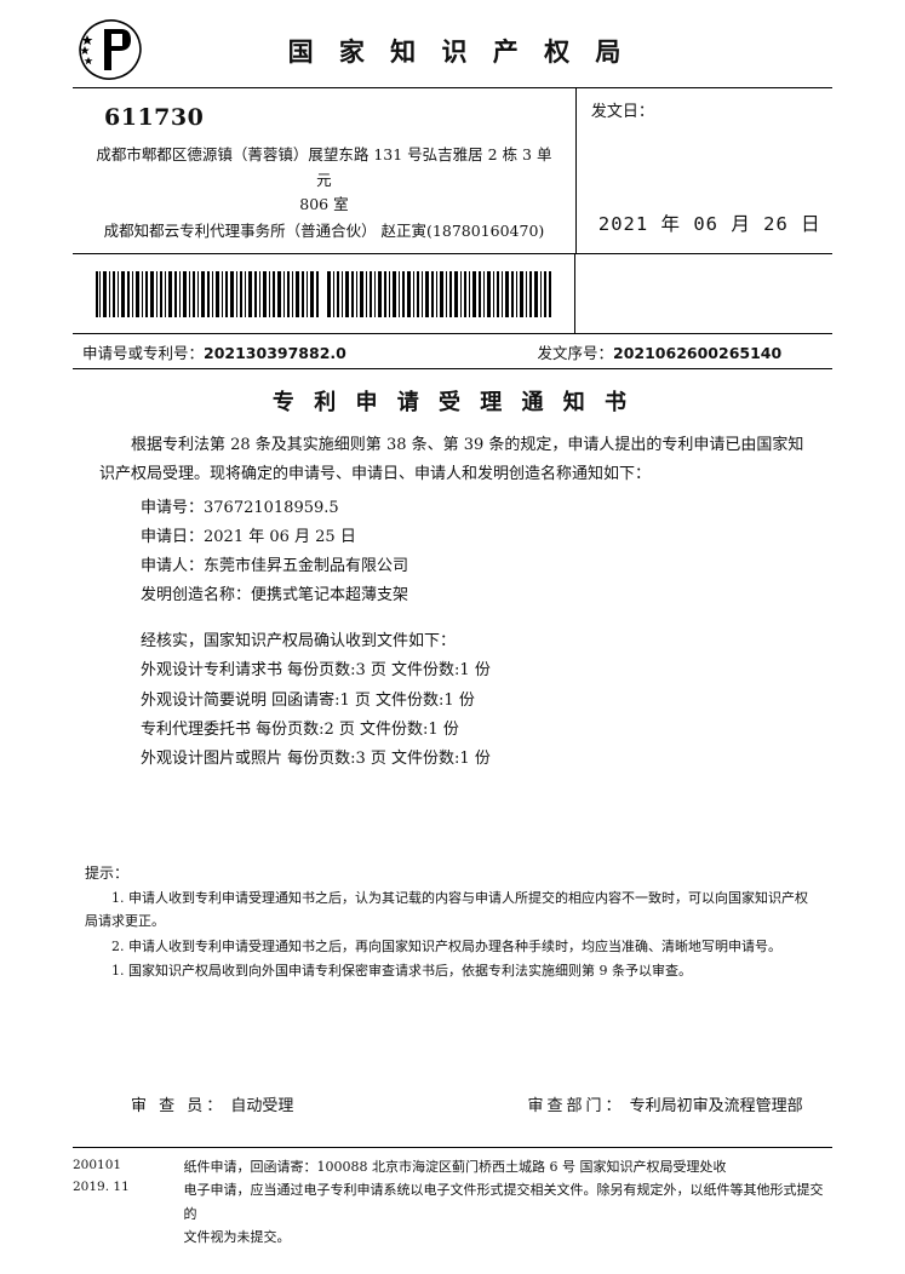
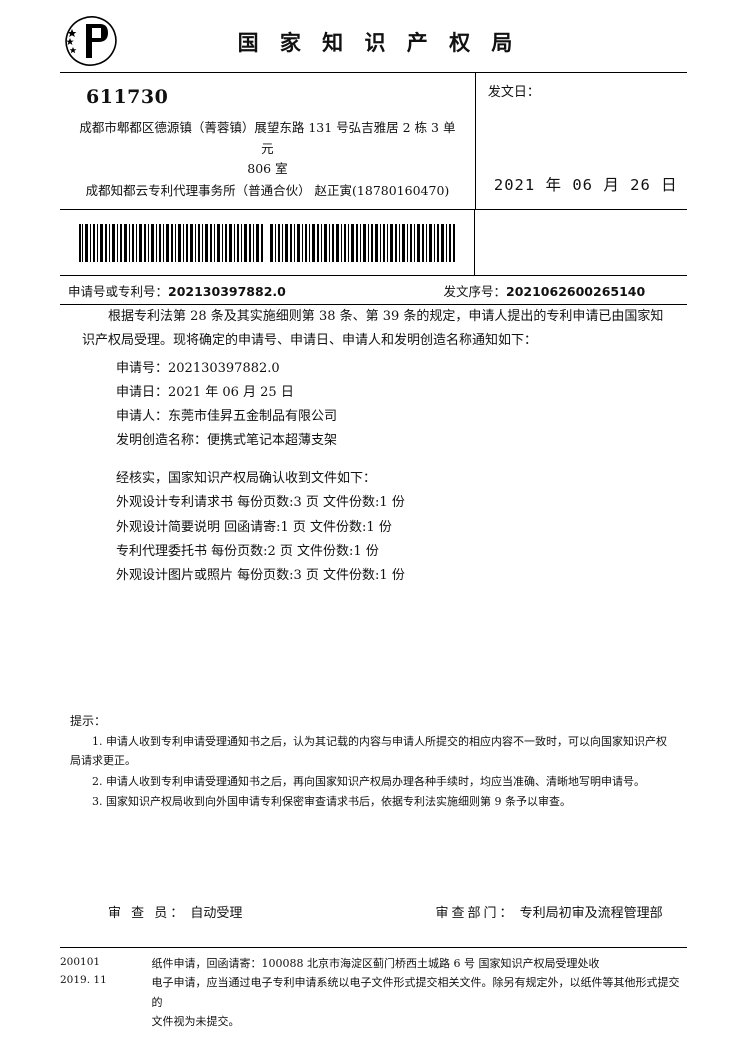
  国 家 知 识 产 权 局
  611730
  成都市郫都区德源镇（菁蓉镇）展望东路 131 号弘吉雅居 2 栋 3 单元
  806 室
  成都知都云专利代理事务所（普通合伙） 赵正寅(18780160470)
  发文日：
  2021 年 06 月 26 日
  申请号或专利号：202130397882.0
  发文序号：2021062600265140
- 专 利 申 请 受 理 通 知 书
  根据专利法第 28 条及其实施细则第 38 条、第 39 条的规定，申请人提出的专利申请已由国家知识产权局受理。现将确定的申请号、申请日、申请人和发明创造名称通知如下：
- 申请号：376721018959.5
+ 申请号：202130397882.0
  申请日：2021 年 06 月 25 日
  申请人：东莞市佳昇五金制品有限公司
  发明创造名称：便携式笔记本超薄支架
  经核实，国家知识产权局确认收到文件如下：
  外观设计专利请求书 每份页数:3 页 文件份数:1 份
  外观设计简要说明 回函请寄:1 页 文件份数:1 份
  专利代理委托书 每份页数:2 页 文件份数:1 份
  外观设计图片或照片 每份页数:3 页 文件份数:1 份
  提示：
  1. 申请人收到专利申请受理通知书之后，认为其记载的内容与申请人所提交的相应内容不一致时，可以向国家知识产权局请求更正。
  2. 申请人收到专利申请受理通知书之后，再向国家知识产权局办理各种手续时，均应当准确、清晰地写明申请号。
- 1. 国家知识产权局收到向外国申请专利保密审查请求书后，依据专利法实施细则第 9 条予以审查。
+ 3. 国家知识产权局收到向外国申请专利保密审查请求书后，依据专利法实施细则第 9 条予以审查。
  审 查 员： 自动受理
  审查部门： 专利局初审及流程管理部
  200101
  2019. 11
  纸件申请，回函请寄：100088 北京市海淀区蓟门桥西土城路 6 号 国家知识产权局受理处收
  电子申请，应当通过电子专利申请系统以电子文件形式提交相关文件。除另有规定外，以纸件等其他形式提交的
  文件视为未提交。
